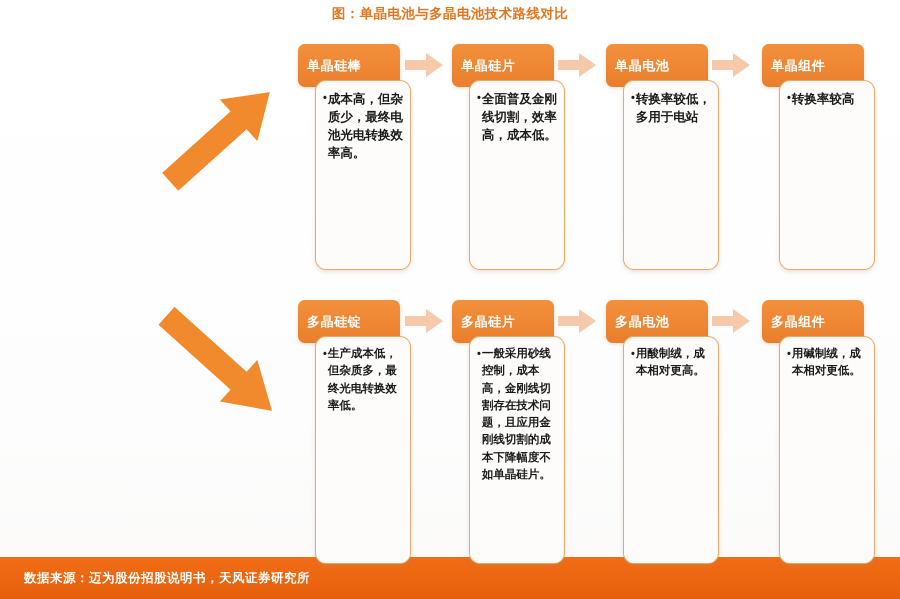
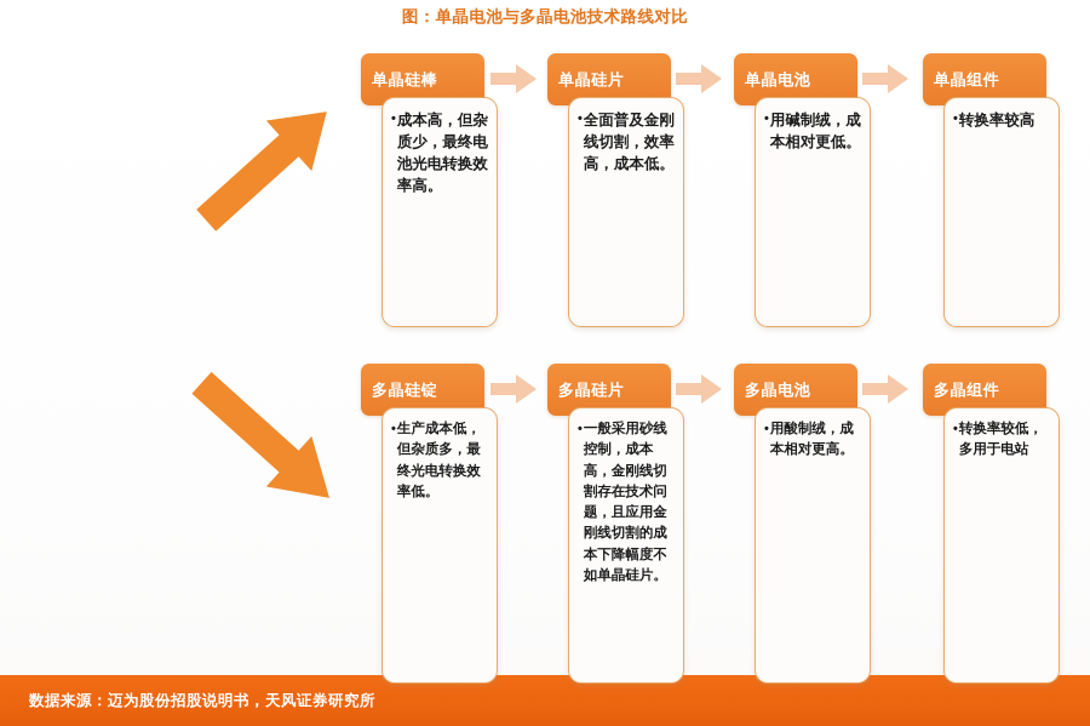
  图：单晶电池与多晶电池技术路线对比
  单晶硅棒
  •
  成本高，但杂质少，最终电池光电转换效率高。
  单晶硅片
  •
  全面普及金刚线切割，效率高，成本低。
  单晶电池
  •
- 转换率较低，多用于电站
+ 用碱制绒，成本相对更低。
  单晶组件
  •
  转换率较高
  多晶硅锭
  •
  生产成本低，但杂质多，最终光电转换效率低。
  多晶硅片
  •
  一般采用砂线控制，成本高，金刚线切割存在技术问题，且应用金刚线切割的成本下降幅度不如单晶硅片。
  多晶电池
  •
  用酸制绒，成本相对更高。
  多晶组件
  •
- 用碱制绒，成本相对更低。
+ 转换率较低，多用于电站
  数据来源：迈为股份招股说明书，天风证券研究所
